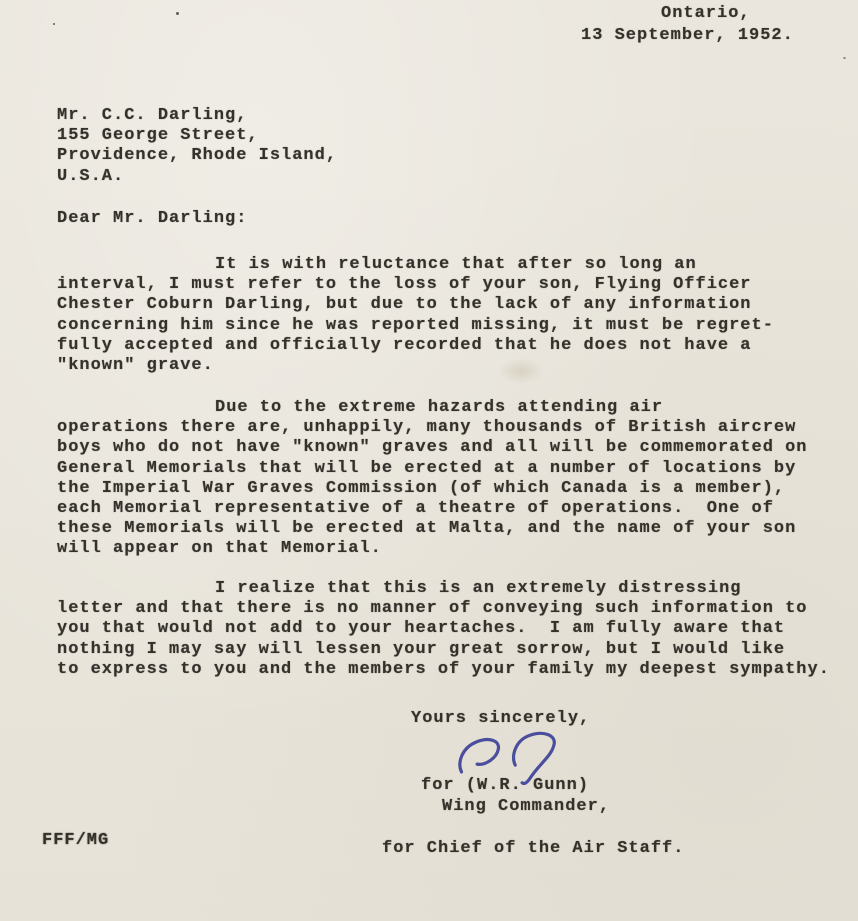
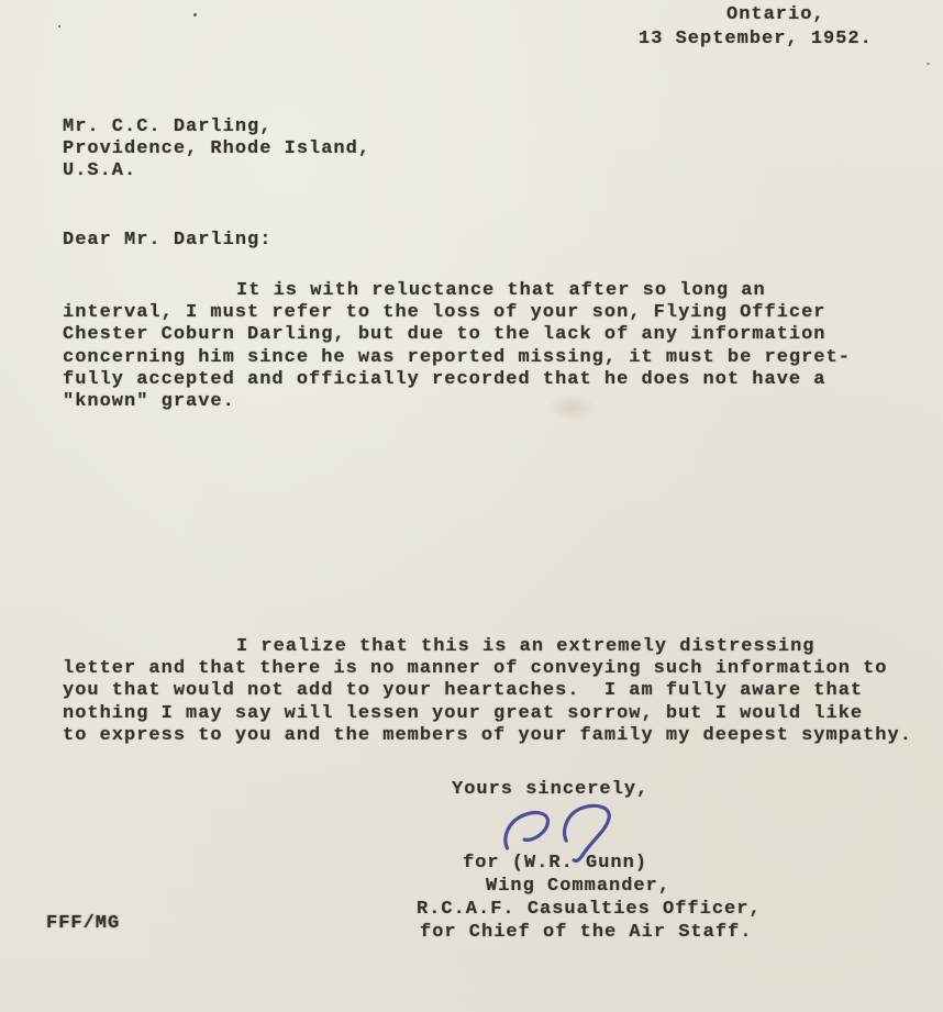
  Ontario,
  13 September, 1952.
  Mr. C.C. Darling,
- 155 George Street,
  Providence, Rhode Island,
  U.S.A.
  Dear Mr. Darling:
  It is with reluctance that after so long an
  interval, I must refer to the loss of your son, Flying Officer
  Chester Coburn Darling, but due to the lack of any information
  concerning him since he was reported missing, it must be regret-
  fully accepted and officially recorded that he does not have a
  "known" grave.
- Due to the extreme hazards attending air
- operations there are, unhappily, many thousands of British aircrew
- boys who do not have "known" graves and all will be commemorated on
- General Memorials that will be erected at a number of locations by
- the Imperial War Graves Commission (of which Canada is a member),
- each Memorial representative of a theatre of operations. One of
- these Memorials will be erected at Malta, and the name of your son
- will appear on that Memorial.
  I realize that this is an extremely distressing
  letter and that there is no manner of conveying such information to
  you that would not add to your heartaches. I am fully aware that
  nothing I may say will lessen your great sorrow, but I would like
  to express to you and the members of your family my deepest sympathy.
  Yours sincerely,
  for (W.R. Gunn)
  Wing Commander,
+ R.C.A.F. Casualties Officer,
  for Chief of the Air Staff.
  FFF/MG
